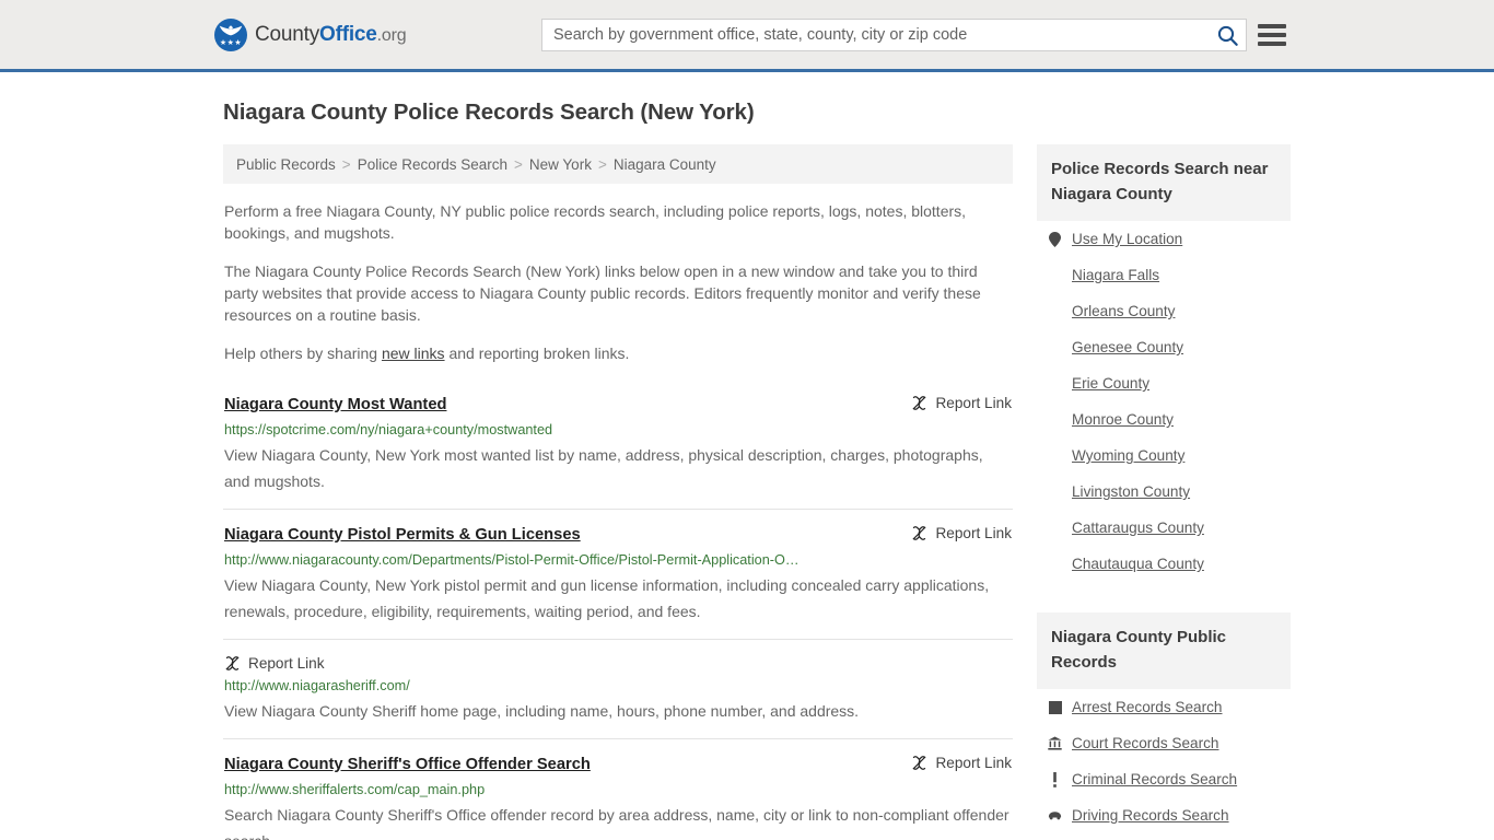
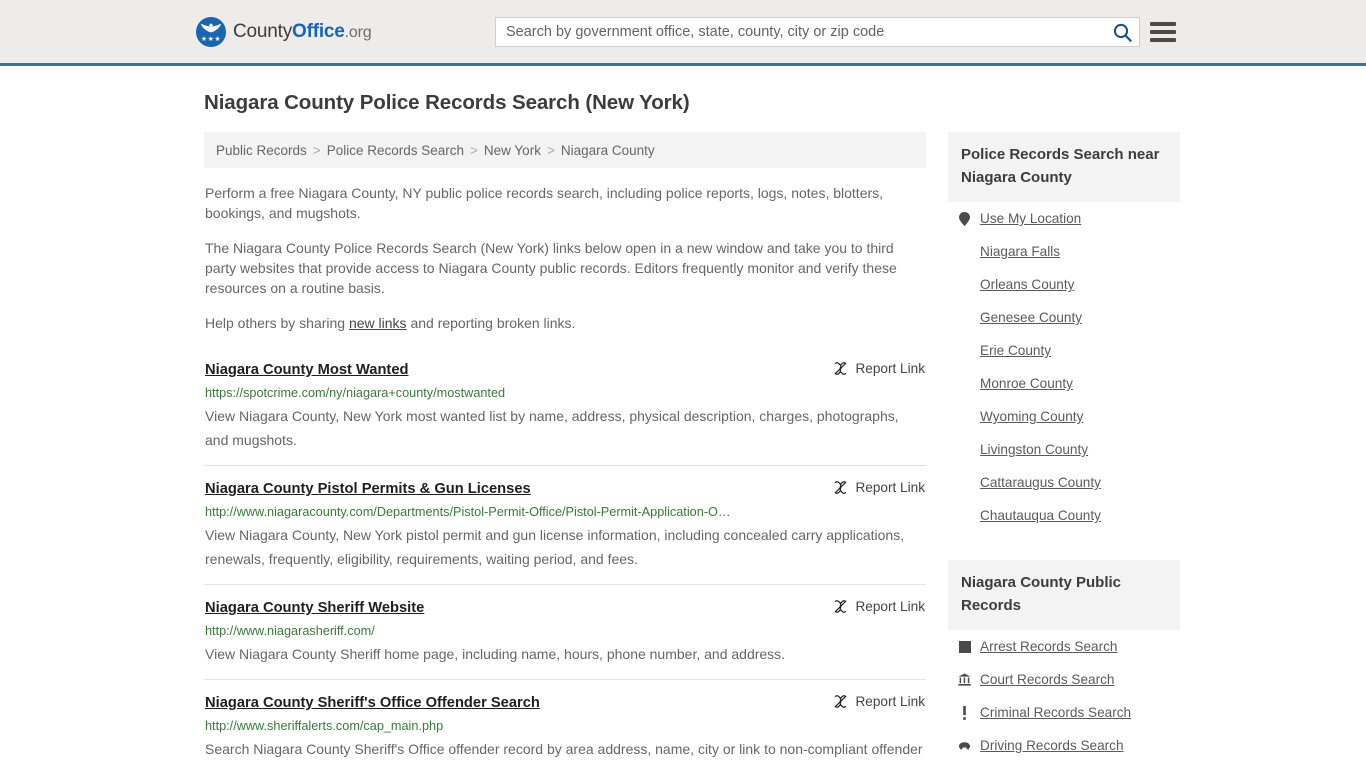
  CountyOffice.org
  Search by government office, state, county, city or zip code
  Niagara County Police Records Search (New York)
  Public Records
  >
  Police Records Search
  >
  New York
  >
  Niagara County
  Perform a free Niagara County, NY public police records search, including police reports, logs, notes, blotters, bookings, and mugshots.
  The Niagara County Police Records Search (New York) links below open in a new window and take you to third party websites that provide access to Niagara County public records. Editors frequently monitor and verify these resources on a routine basis.
  Help others by sharing new links and reporting broken links.
  Niagara County Most Wanted
  Report Link
  https://spotcrime.com/ny/niagara+county/mostwanted
  View Niagara County, New York most wanted list by name, address, physical description, charges, photographs, and mugshots.
  Niagara County Pistol Permits & Gun Licenses
  Report Link
  http://www.niagaracounty.com/Departments/Pistol-Permit-Office/Pistol-Permit-Application-O…
- View Niagara County, New York pistol permit and gun license information, including concealed carry applications, renewals, procedure, eligibility, requirements, waiting period, and fees.
+ View Niagara County, New York pistol permit and gun license information, including concealed carry applications, renewals, frequently, eligibility, requirements, waiting period, and fees.
+ Niagara County Sheriff Website
  Report Link
  http://www.niagarasheriff.com/
  View Niagara County Sheriff home page, including name, hours, phone number, and address.
  Niagara County Sheriff's Office Offender Search
  Report Link
  http://www.sheriffalerts.com/cap_main.php
  Search Niagara County Sheriff's Office offender record by area address, name, city or link to non-compliant offender
  Police Records Search near Niagara County
  Use My Location
  Niagara Falls
  Orleans County
  Genesee County
  Erie County
  Monroe County
  Wyoming County
  Livingston County
  Cattaraugus County
  Chautauqua County
  Niagara County Public Records
  Arrest Records Search
  Court Records Search
  Criminal Records Search
  Driving Records Search
